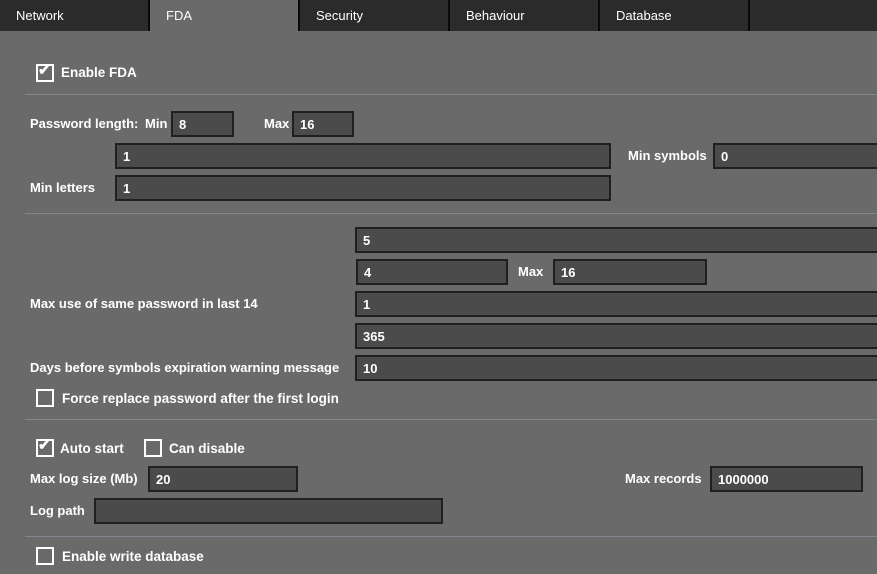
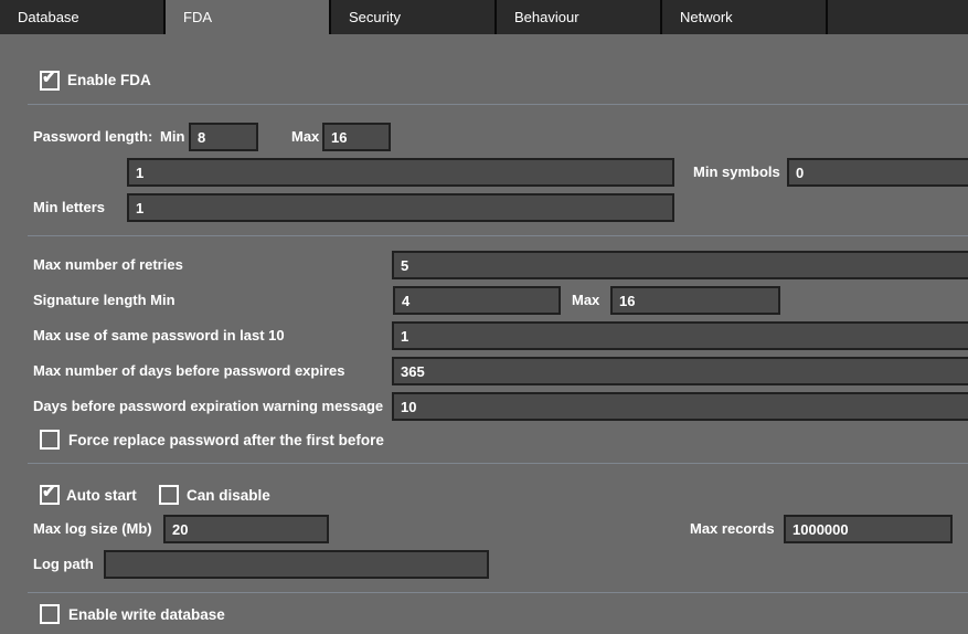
- Network
+ Database
  FDA
  Security
  Behaviour
- Database
+ Network
  Enable FDA
  Password length:
  Min
  8
  Max
  16
  1
  Min symbols
  0
  Min letters
  1
+ Max number of retries
  5
+ Signature length Min
  4
  Max
  16
- Max use of same password in last 14
+ Max use of same password in last 10
  1
+ Max number of days before password expires
  365
- Days before symbols expiration warning message
+ Days before password expiration warning message
  10
- Force replace password after the first login
+ Force replace password after the first before
  Auto start
  Can disable
  Max log size (Mb)
  20
  Max records
  1000000
  Log path
  Enable write database
